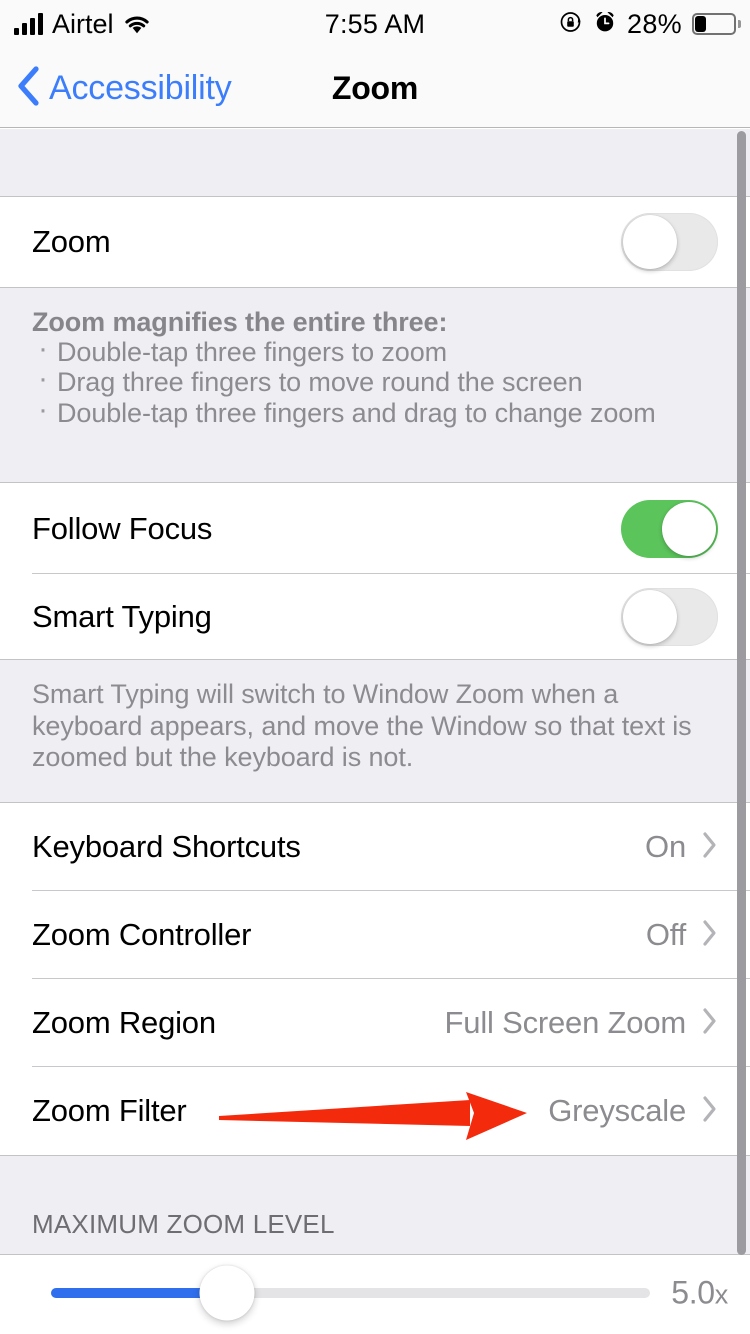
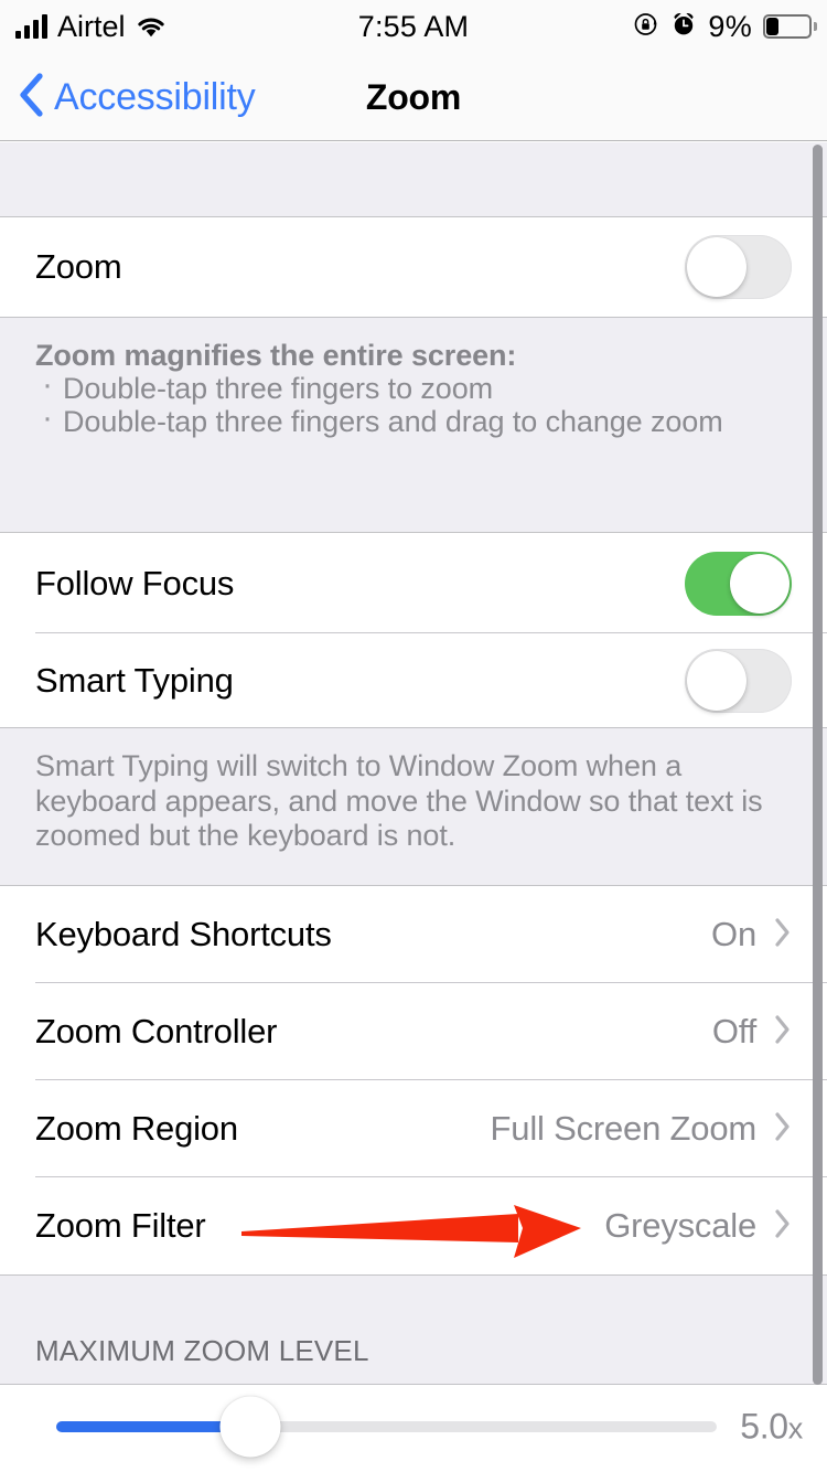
  Airtel
  7:55 AM
- 28%
+ 9%
  Accessibility
  Zoom
  Zoom
- Zoom magnifies the entire three:
+ Zoom magnifies the entire screen:
  Double-tap three fingers to zoom
- Drag three fingers to move round the screen
  Double-tap three fingers and drag to change zoom
  Follow Focus
  Smart Typing
  Smart Typing will switch to Window Zoom when a keyboard appears, and move the Window so that text is zoomed but the keyboard is not.
  Keyboard Shortcuts
  On
  Zoom Controller
  Off
  Zoom Region
  Full Screen Zoom
  Zoom Filter
  Greyscale
  MAXIMUM ZOOM LEVEL
  5.0x
